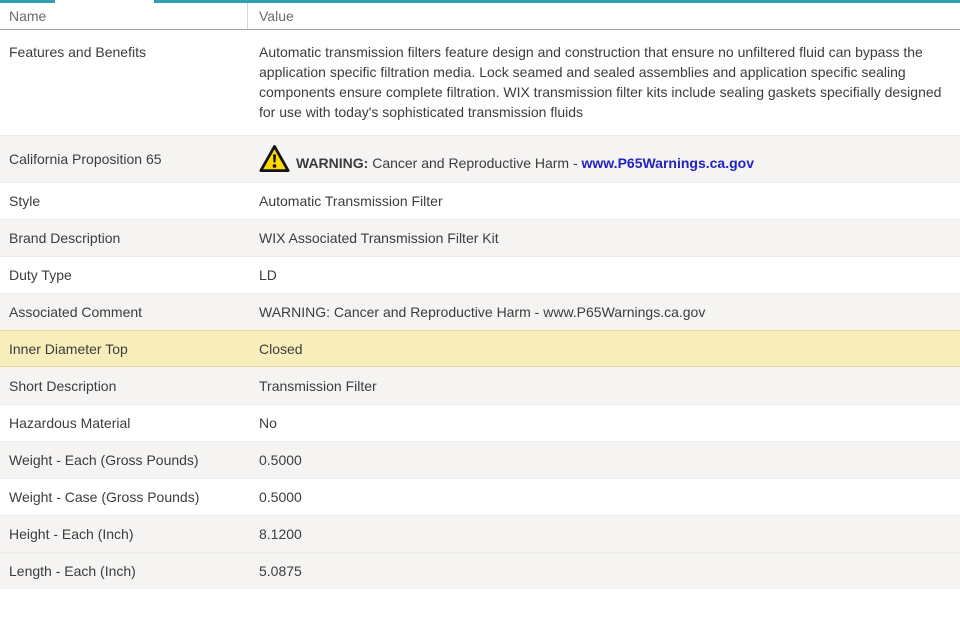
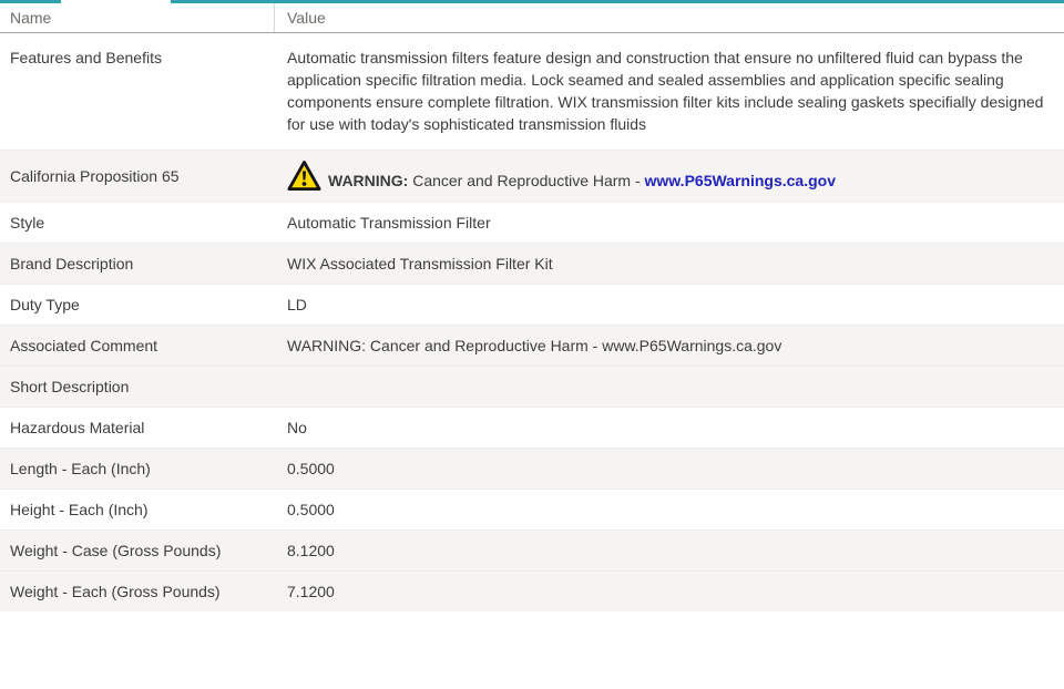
  Name
  Value
  Features and Benefits
  Automatic transmission filters feature design and construction that ensure no unfiltered fluid can bypass the application specific filtration media. Lock seamed and sealed assemblies and application specific sealing components ensure complete filtration. WIX transmission filter kits include sealing gaskets specifially designed for use with today's sophisticated transmission fluids
  California Proposition 65
  WARNING: Cancer and Reproductive Harm - www.P65Warnings.ca.gov
  Style
  Automatic Transmission Filter
  Brand Description
  WIX Associated Transmission Filter Kit
  Duty Type
  LD
  Associated Comment
  WARNING: Cancer and Reproductive Harm - www.P65Warnings.ca.gov
- Inner Diameter Top
- Closed
  Short Description
- Transmission Filter
  Hazardous Material
  No
- Weight - Each (Gross Pounds)
+ Length - Each (Inch)
  0.5000
- Weight - Case (Gross Pounds)
+ Height - Each (Inch)
  0.5000
- Height - Each (Inch)
+ Weight - Case (Gross Pounds)
  8.1200
- Length - Each (Inch)
+ Weight - Each (Gross Pounds)
- 5.0875
+ 7.1200
